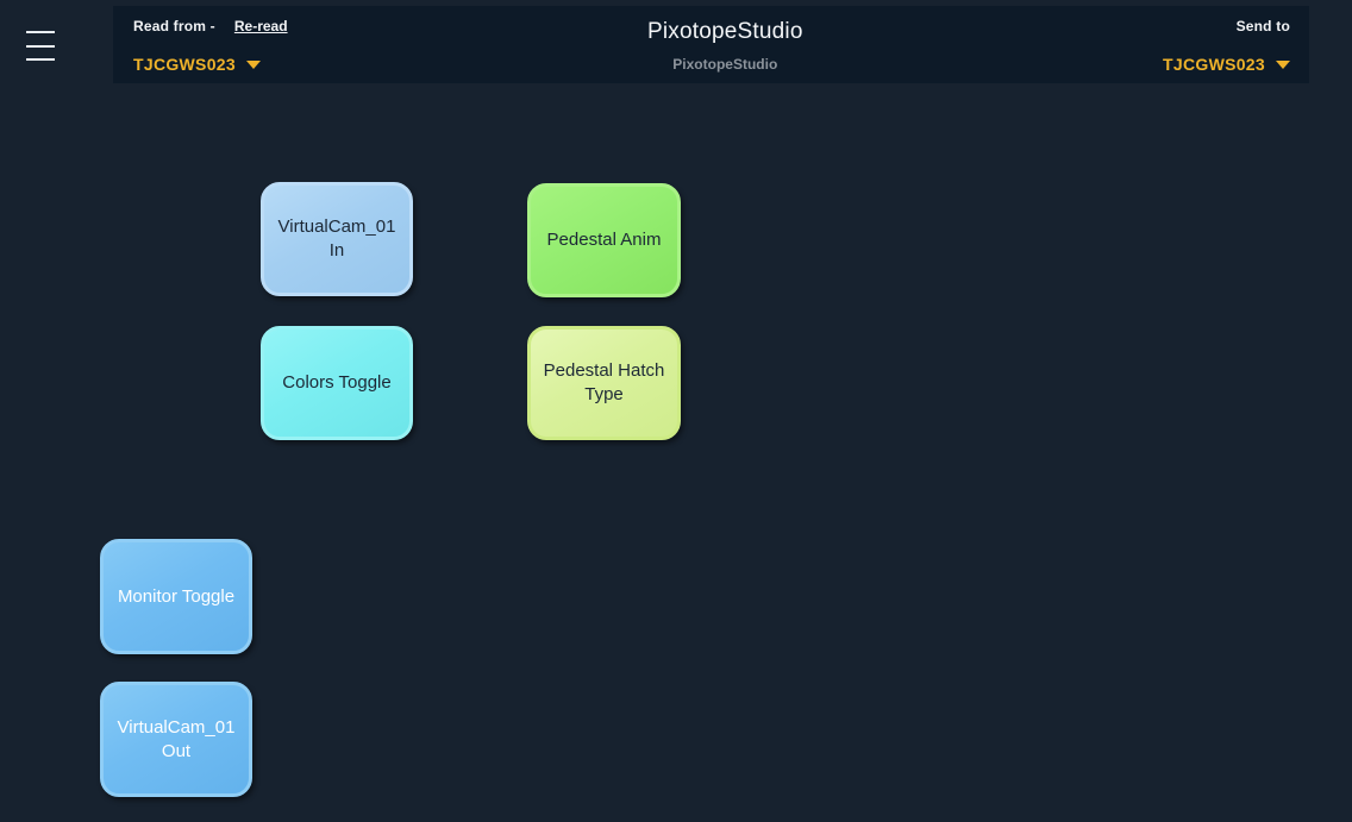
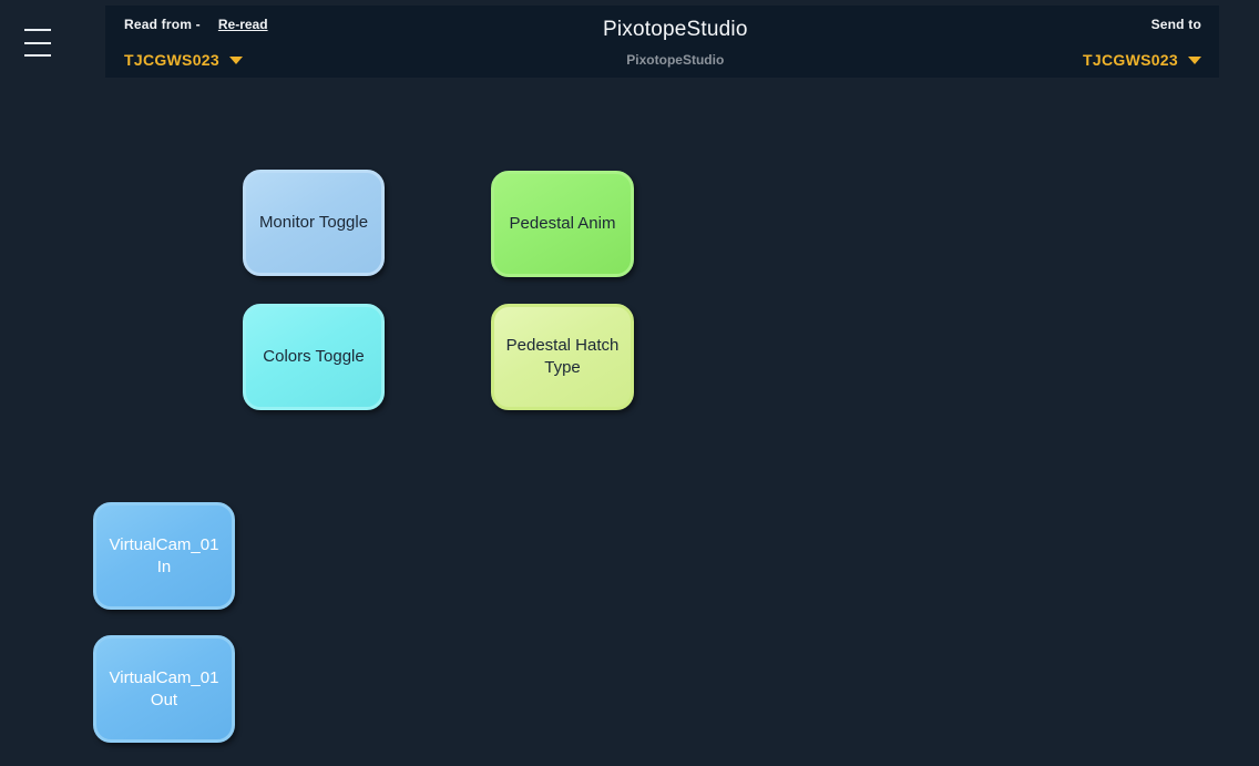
  Read from -
  Re-read
  TJCGWS023
  PixotopeStudio
  PixotopeStudio
  Send to
  TJCGWS023
- VirtualCam_01 In
+ Monitor Toggle
  Pedestal Anim
  Colors Toggle
  Pedestal Hatch Type
- Monitor Toggle
+ VirtualCam_01 In
  VirtualCam_01 Out
